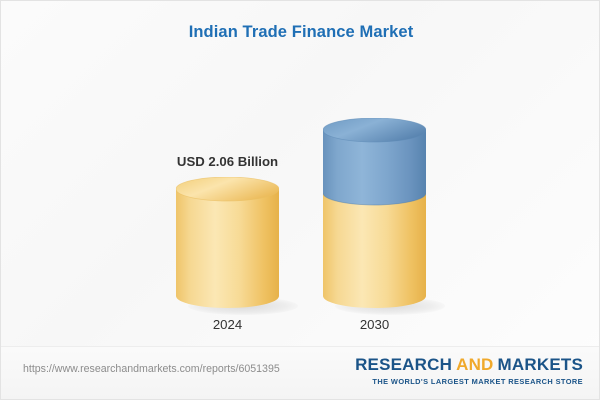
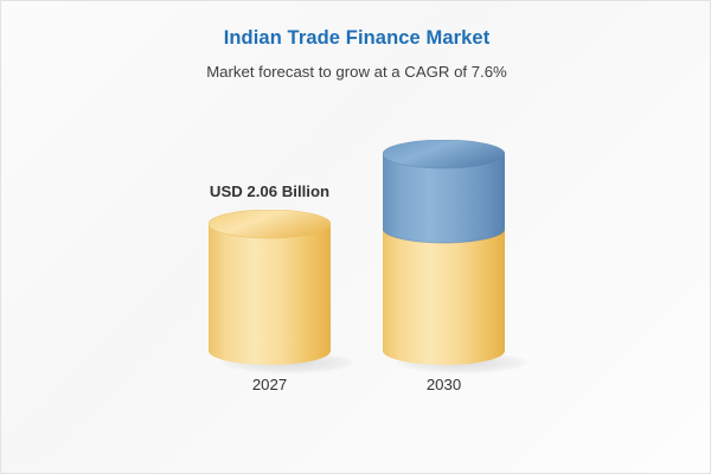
  Indian Trade Finance Market
+ Market forecast to grow at a CAGR of 7.6%
  USD 2.06 Billion
- 2024
+ 2027
  2030
- https://www.researchandmarkets.com/reports/6051395
- RESEARCH AND MARKETS
- THE WORLD'S LARGEST MARKET RESEARCH STORE
